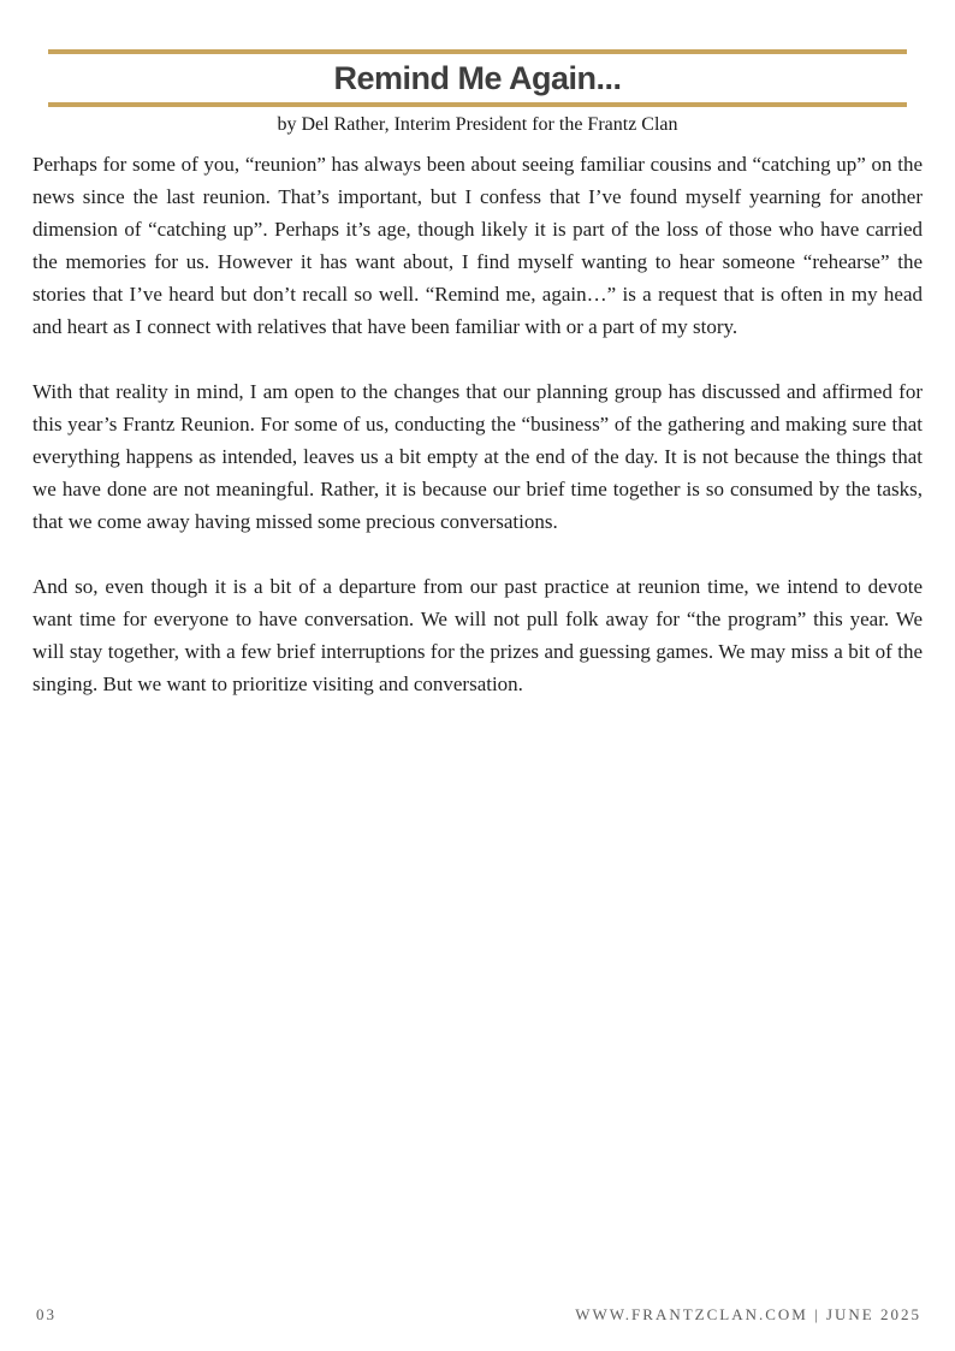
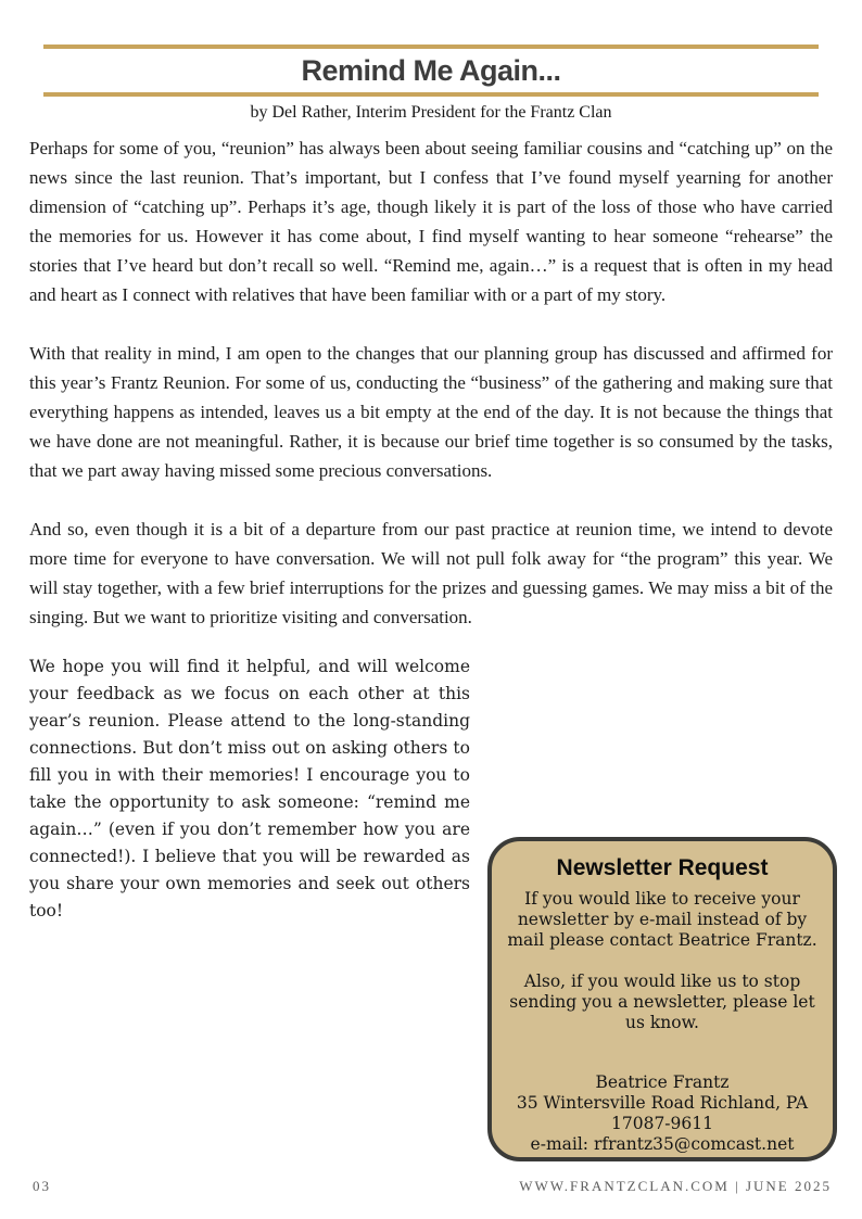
  Remind Me Again...
  by Del Rather, Interim President for the Frantz Clan
- Perhaps for some of you, “reunion” has always been about seeing familiar cousins and “catching up” on the news since the last reunion. That’s important, but I confess that I’ve found myself yearning for another dimension of “catching up”. Perhaps it’s age, though likely it is part of the loss of those who have carried the memories for us. However it has want about, I find myself wanting to hear someone “rehearse” the stories that I’ve heard but don’t recall so well. “Remind me, again…” is a request that is often in my head and heart as I connect with relatives that have been familiar with or a part of my story.
+ Perhaps for some of you, “reunion” has always been about seeing familiar cousins and “catching up” on the news since the last reunion. That’s important, but I confess that I’ve found myself yearning for another dimension of “catching up”. Perhaps it’s age, though likely it is part of the loss of those who have carried the memories for us. However it has come about, I find myself wanting to hear someone “rehearse” the stories that I’ve heard but don’t recall so well. “Remind me, again…” is a request that is often in my head and heart as I connect with relatives that have been familiar with or a part of my story.
- With that reality in mind, I am open to the changes that our planning group has discussed and affirmed for this year’s Frantz Reunion. For some of us, conducting the “business” of the gathering and making sure that everything happens as intended, leaves us a bit empty at the end of the day. It is not because the things that we have done are not meaningful. Rather, it is because our brief time together is so consumed by the tasks, that we come away having missed some precious conversations.
+ With that reality in mind, I am open to the changes that our planning group has discussed and affirmed for this year’s Frantz Reunion. For some of us, conducting the “business” of the gathering and making sure that everything happens as intended, leaves us a bit empty at the end of the day. It is not because the things that we have done are not meaningful. Rather, it is because our brief time together is so consumed by the tasks, that we part away having missed some precious conversations.
- And so, even though it is a bit of a departure from our past practice at reunion time, we intend to devote want time for everyone to have conversation. We will not pull folk away for “the program” this year. We will stay together, with a few brief interruptions for the prizes and guessing games. We may miss a bit of the singing. But we want to prioritize visiting and conversation.
+ And so, even though it is a bit of a departure from our past practice at reunion time, we intend to devote more time for everyone to have conversation. We will not pull folk away for “the program” this year. We will stay together, with a few brief interruptions for the prizes and guessing games. We may miss a bit of the singing. But we want to prioritize visiting and conversation.
+ We hope you will find it helpful, and will welcome your feedback as we focus on each other at this year’s reunion. Please attend to the long-standing connections. But don’t miss out on asking others to fill you in with their memories! I encourage you to take the opportunity to ask someone: “remind me again…” (even if you don’t remember how you are connected!). I believe that you will be rewarded as you share your own memories and seek out others too!
+ Newsletter Request
+ If you would like to receive your newsletter by e-mail instead of by mail please contact Beatrice Frantz.
+ Also, if you would like us to stop sending you a newsletter, please let us know.
+ Beatrice Frantz
+ 35 Wintersville Road Richland, PA
+ 17087-9611
+ e-mail: rfrantz35@comcast.net
  03
  WWW.FRANTZCLAN.COM | JUNE 2025
